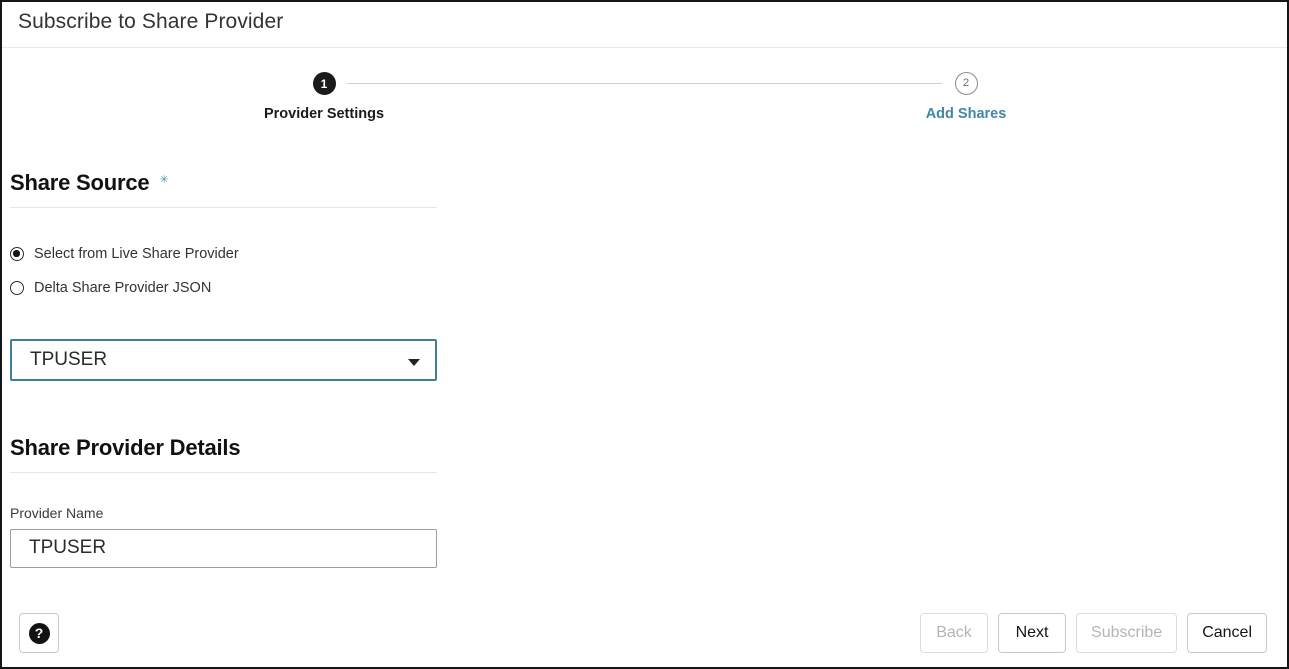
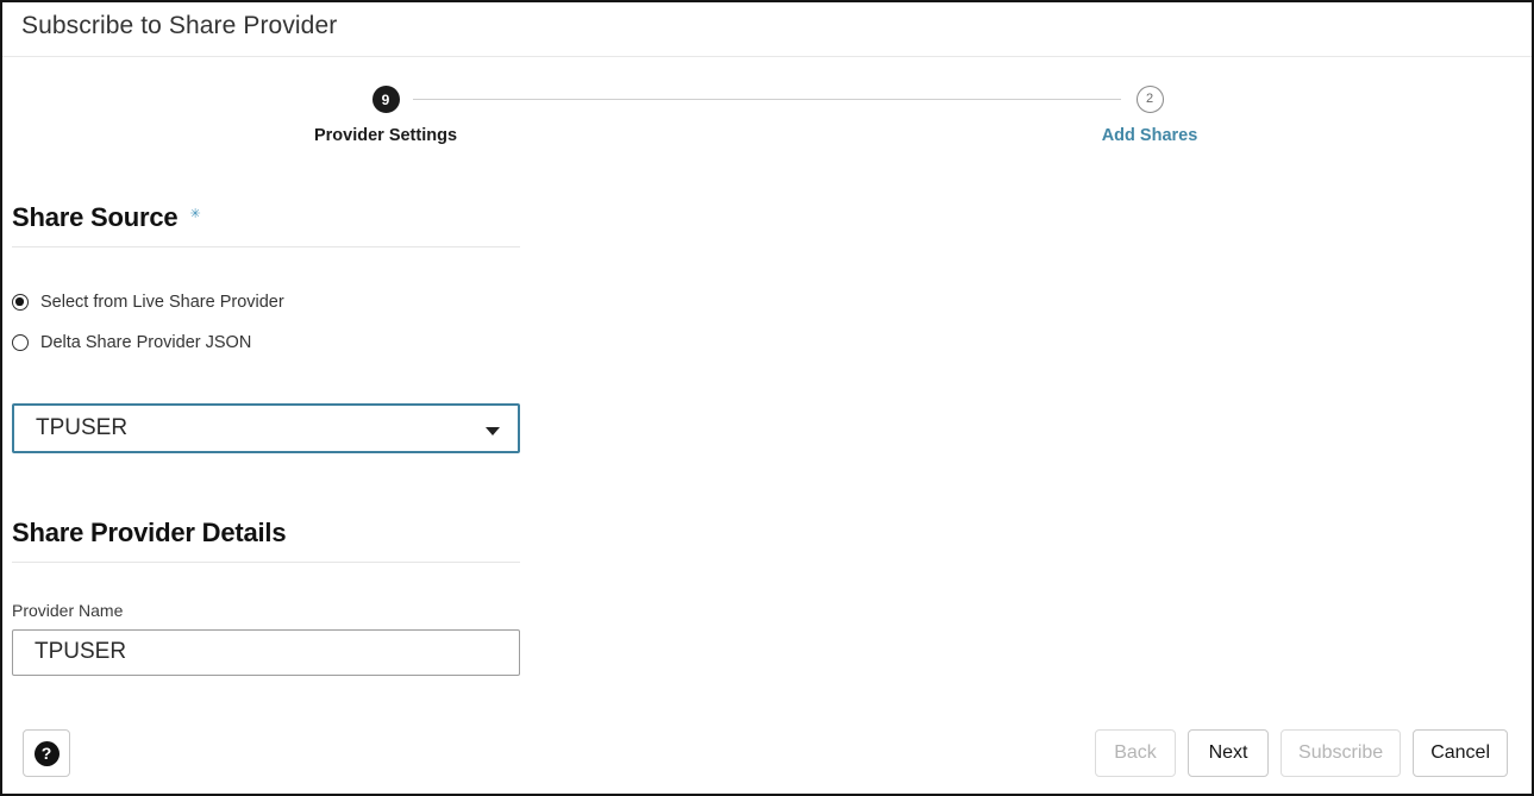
  Subscribe to Share Provider
- 1
+ 9
  Provider Settings
  2
  Add Shares
  Share Source ✳
  Select from Live Share Provider
  Delta Share Provider JSON
  TPUSER
  Share Provider Details
  Provider Name
  TPUSER
  ?
  Back
  Next
  Subscribe
  Cancel
